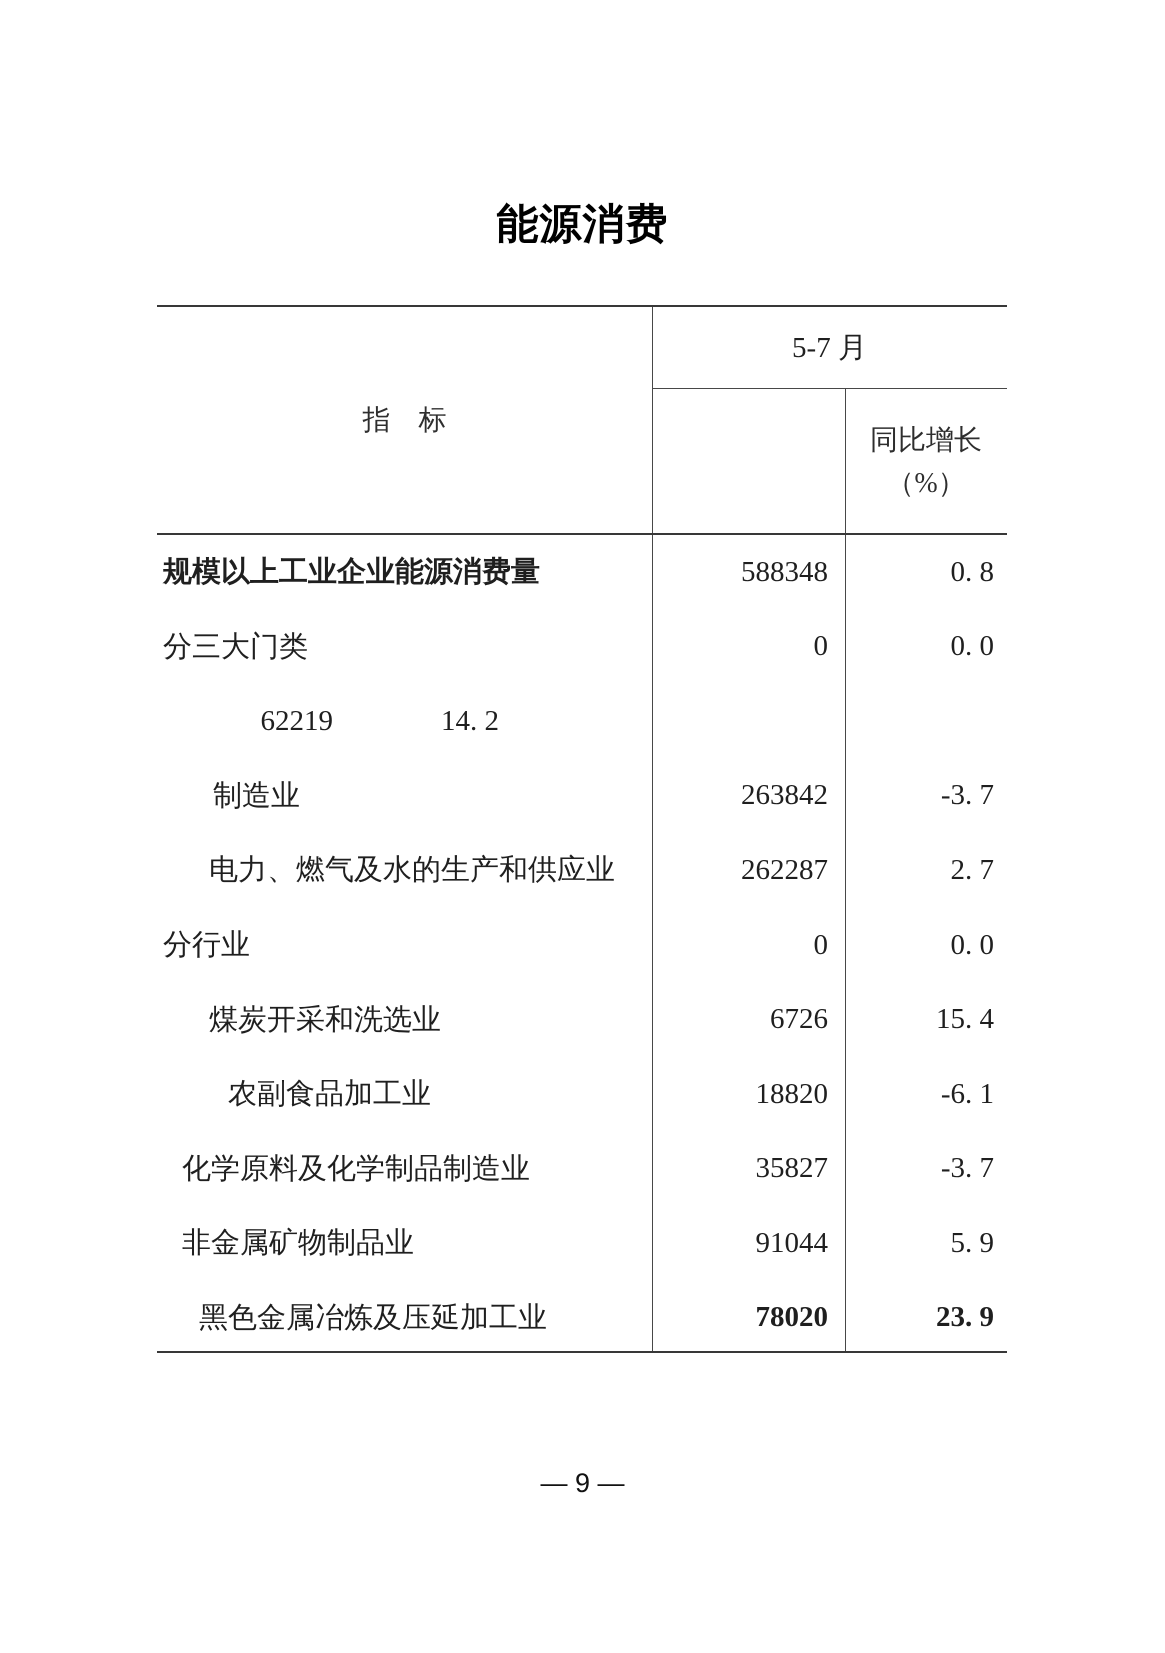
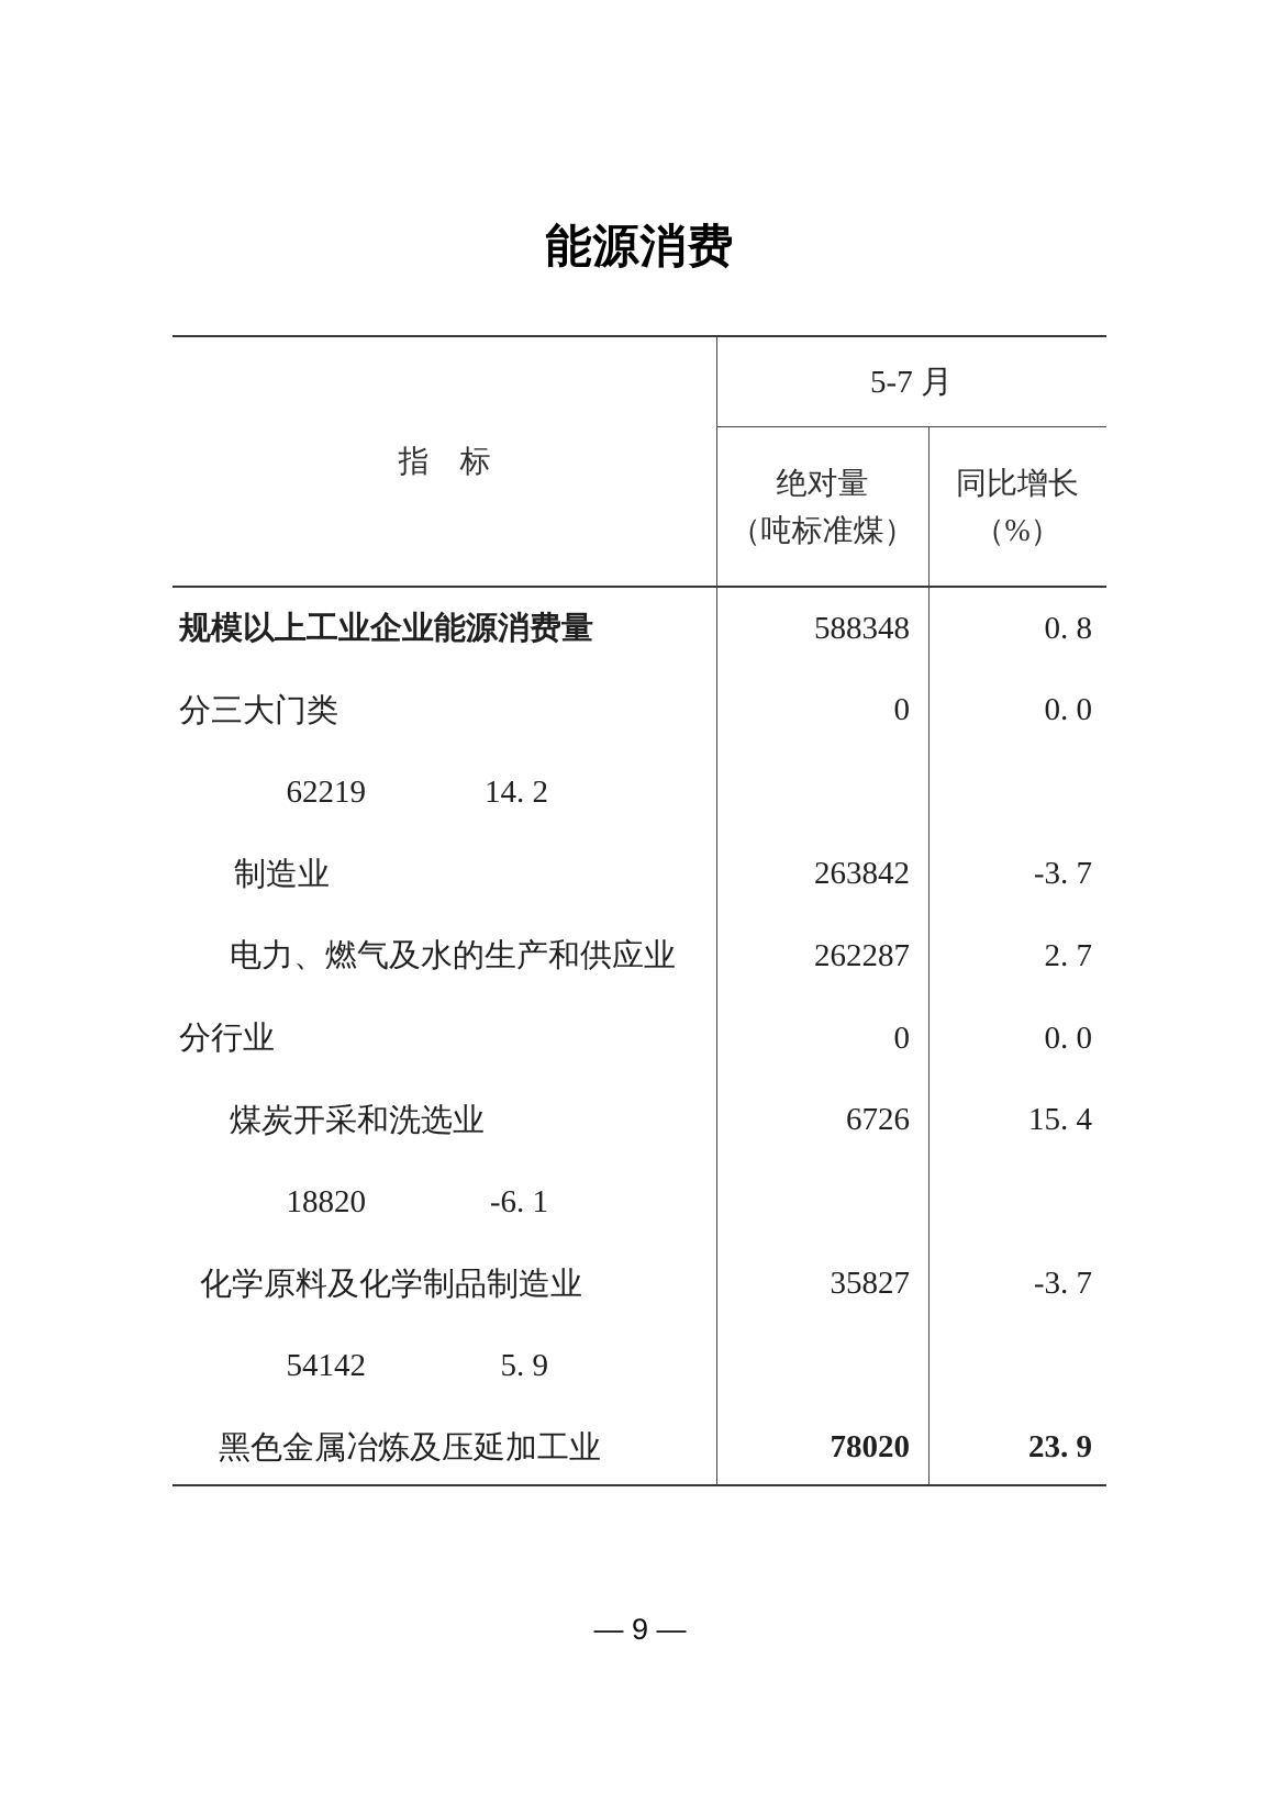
  能源消费
  指 标
  5-7 月
+ 绝对量
+ （吨标准煤）
  同比增长
  （%）
  规模以上工业企业能源消费量
  588348
  0. 8
  分三大门类
  0
  0. 0
  62219
  14. 2
  制造业
  263842
  -3. 7
  电力、燃气及水的生产和供应业
  262287
  2. 7
  分行业
  0
  0. 0
  煤炭开采和洗选业
  6726
  15. 4
- 农副食品加工业
  18820
  -6. 1
  化学原料及化学制品制造业
  35827
  -3. 7
- 非金属矿物制品业
- 91044
+ 54142
  5. 9
  黑色金属冶炼及压延加工业
  78020
  23. 9
  — 9 —
